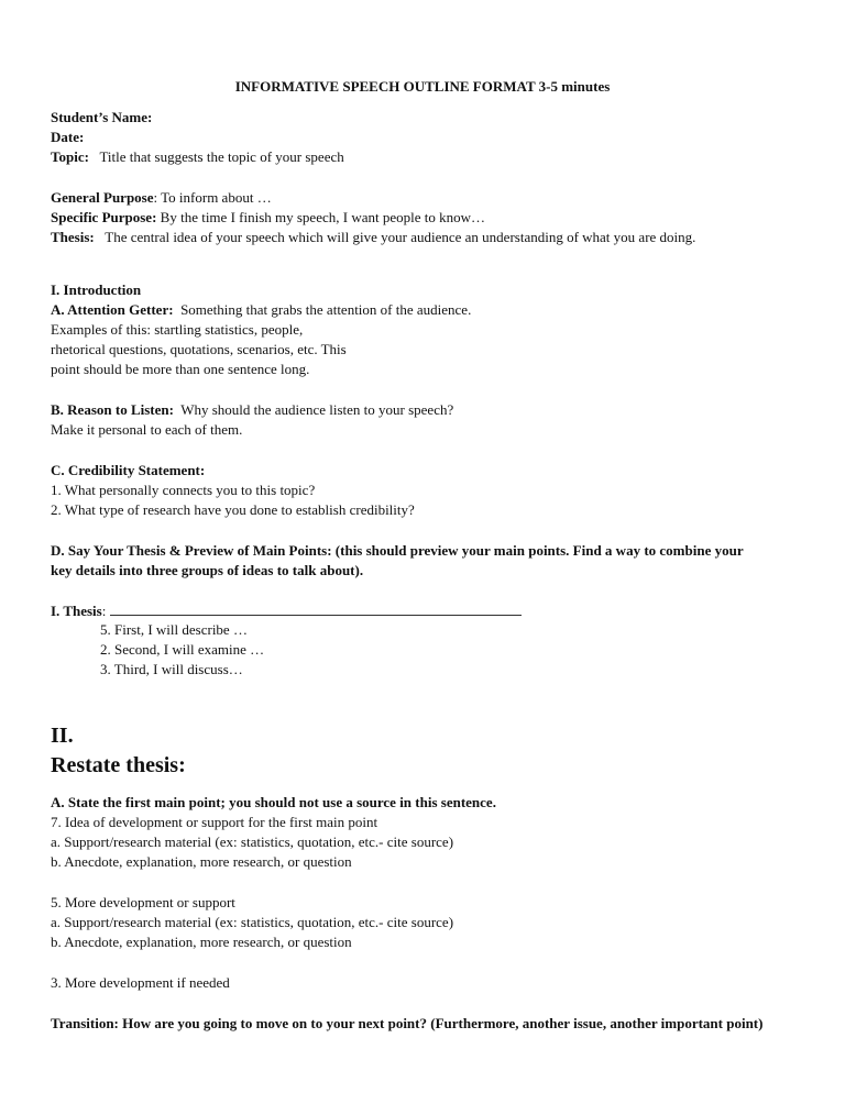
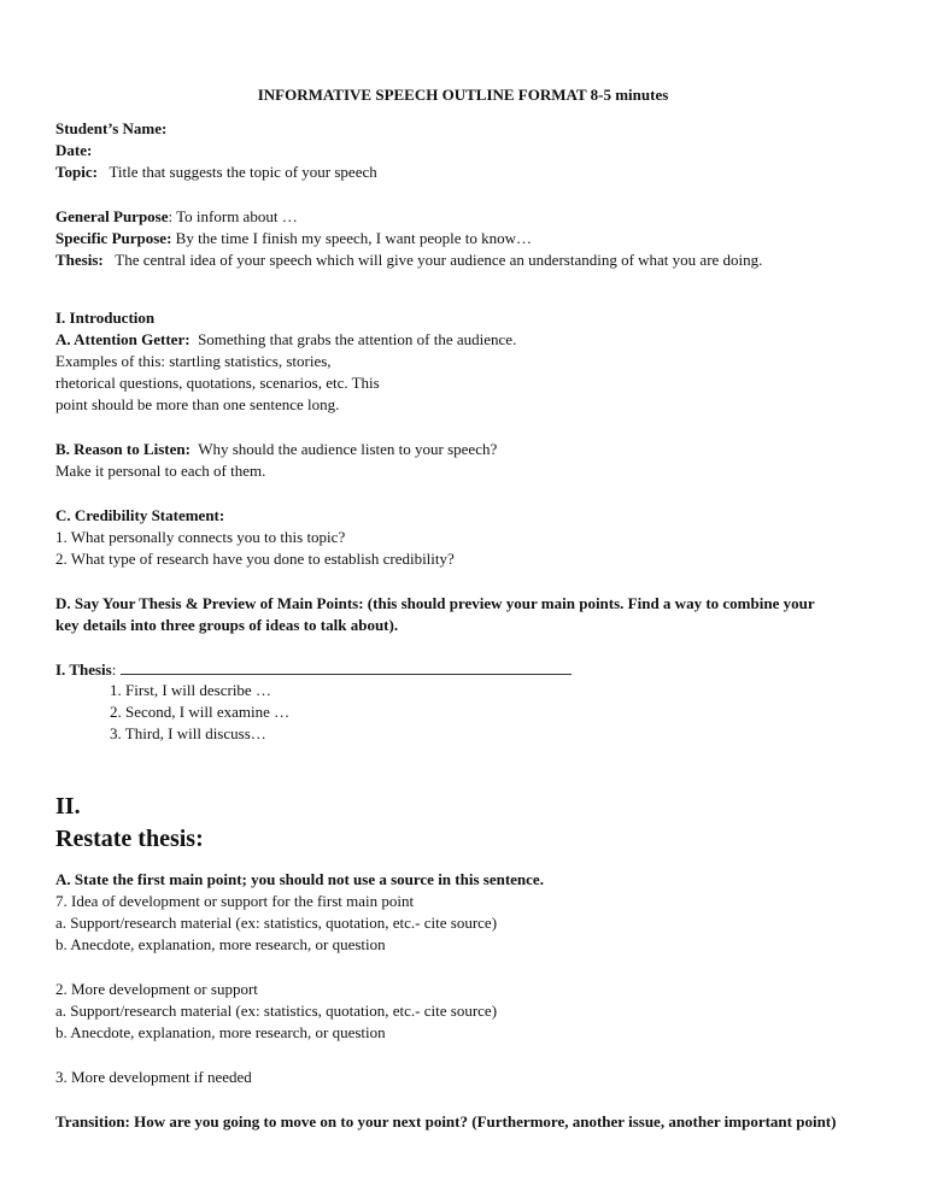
- INFORMATIVE SPEECH OUTLINE FORMAT 3-5 minutes
+ INFORMATIVE SPEECH OUTLINE FORMAT 8-5 minutes
  Student’s Name:
  Date:
  Topic: Title that suggests the topic of your speech
  General Purpose: To inform about …
  Specific Purpose: By the time I finish my speech, I want people to know…
  Thesis: The central idea of your speech which will give your audience an understanding of what you are doing.
  I. Introduction
  A. Attention Getter: Something that grabs the attention of the audience.
- Examples of this: startling statistics, people,
+ Examples of this: startling statistics, stories,
  rhetorical questions, quotations, scenarios, etc. This
  point should be more than one sentence long.
  B. Reason to Listen: Why should the audience listen to your speech?
  Make it personal to each of them.
  C. Credibility Statement:
  1. What personally connects you to this topic?
  2. What type of research have you done to establish credibility?
  D. Say Your Thesis & Preview of Main Points: (this should preview your main points. Find a way to combine your
  key details into three groups of ideas to talk about).
  I. Thesis:
- 5. First, I will describe …
+ 1. First, I will describe …
  2. Second, I will examine …
  3. Third, I will discuss…
  II.
  Restate thesis:
  A. State the first main point; you should not use a source in this sentence.
  7. Idea of development or support for the first main point
  a. Support/research material (ex: statistics, quotation, etc.- cite source)
  b. Anecdote, explanation, more research, or question
- 5. More development or support
+ 2. More development or support
  a. Support/research material (ex: statistics, quotation, etc.- cite source)
  b. Anecdote, explanation, more research, or question
  3. More development if needed
  Transition: How are you going to move on to your next point? (Furthermore, another issue, another important point)
